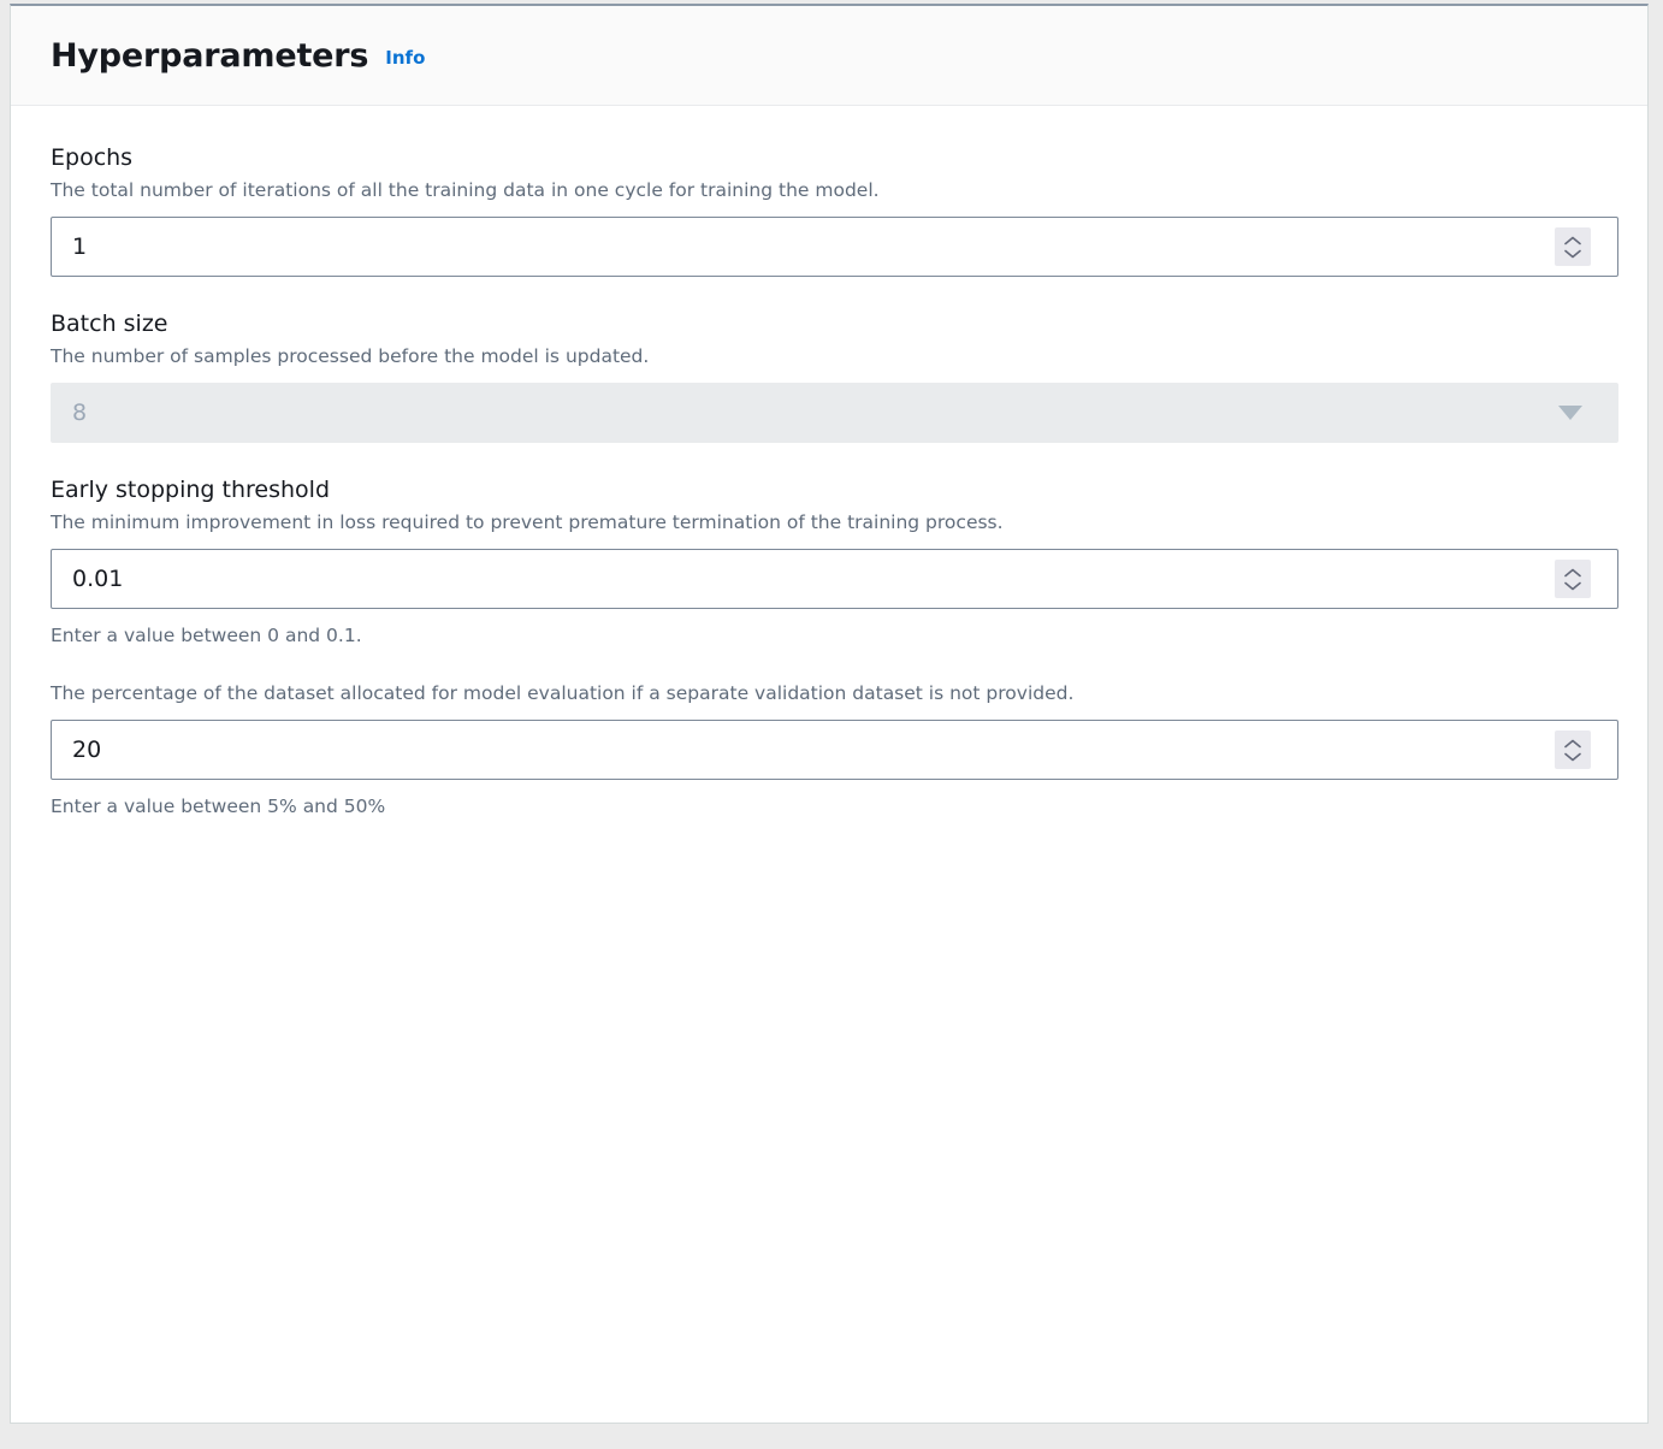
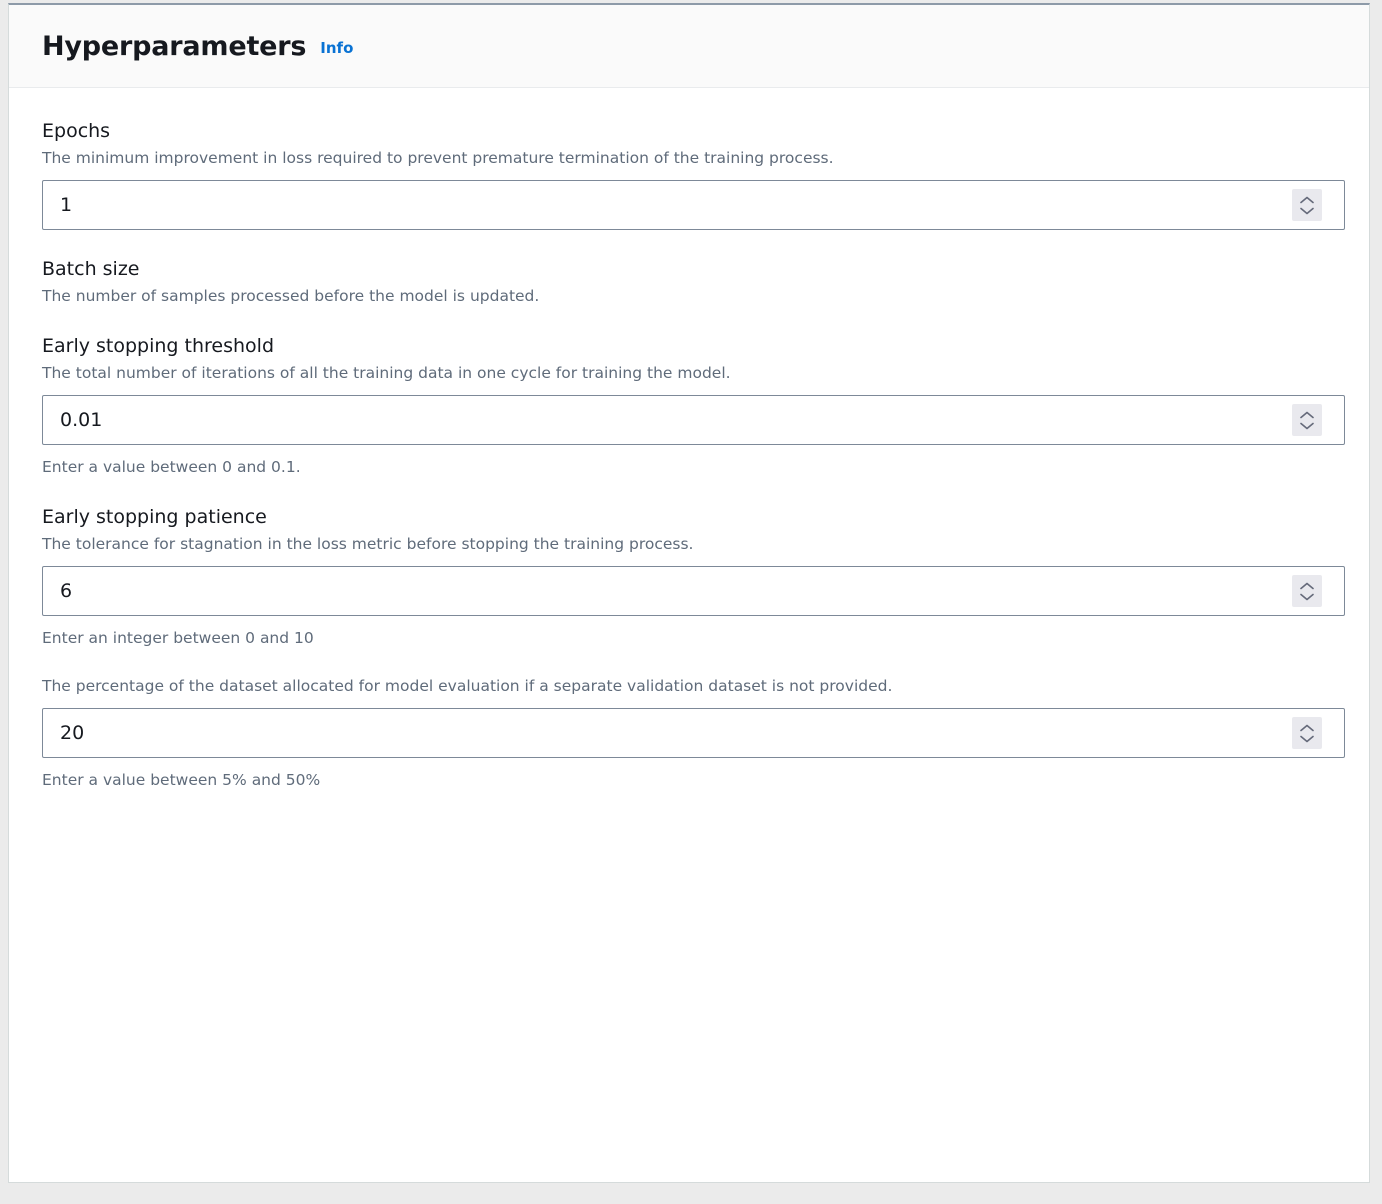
  Hyperparameters
  Info
  Epochs
- The total number of iterations of all the training data in one cycle for training the model.
+ The minimum improvement in loss required to prevent premature termination of the training process.
  1
  Batch size
  The number of samples processed before the model is updated.
- 8
  Early stopping threshold
- The minimum improvement in loss required to prevent premature termination of the training process.
+ The total number of iterations of all the training data in one cycle for training the model.
  0.01
  Enter a value between 0 and 0.1.
+ Early stopping patience
+ The tolerance for stagnation in the loss metric before stopping the training process.
+ 6
+ Enter an integer between 0 and 10
  The percentage of the dataset allocated for model evaluation if a separate validation dataset is not provided.
  20
  Enter a value between 5% and 50%
